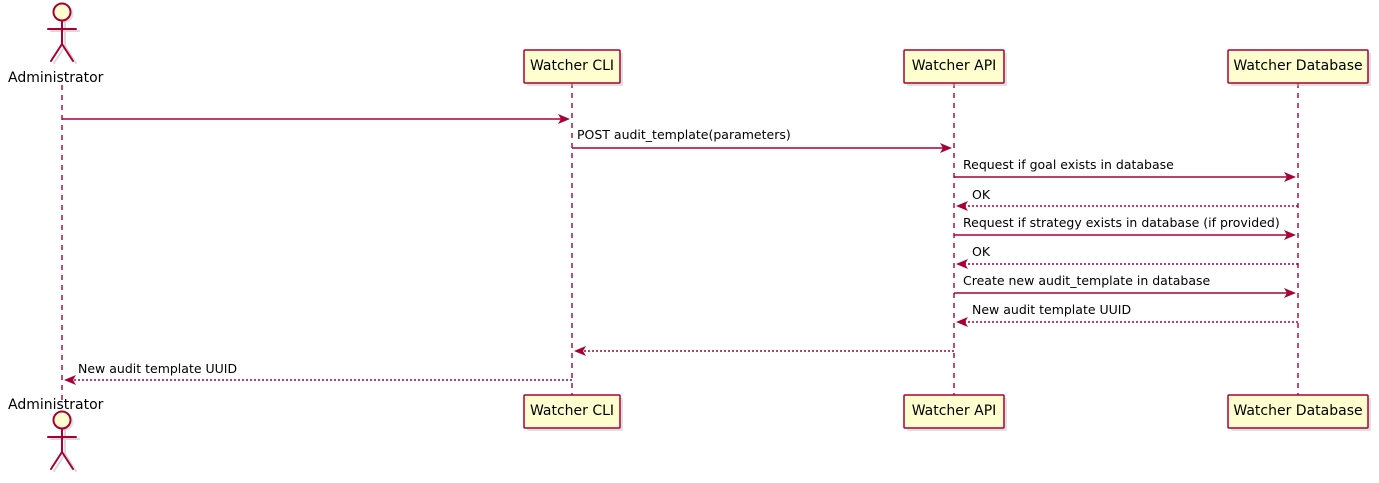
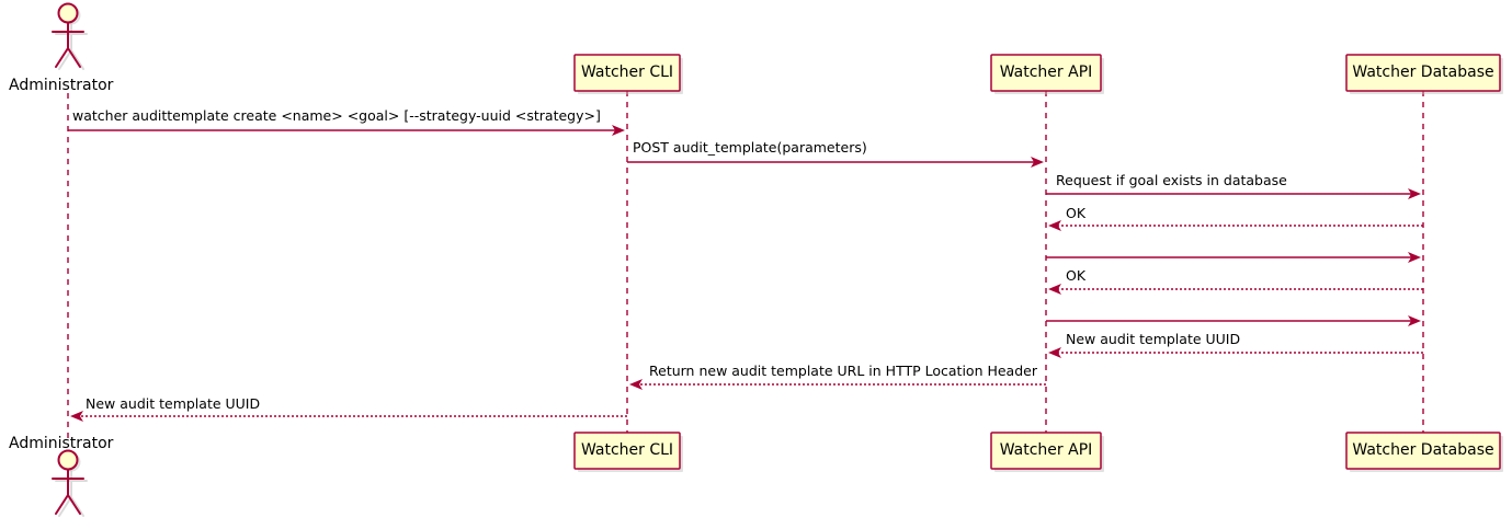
  Watcher CLI
  Watcher API
  Watcher Database
  Watcher CLI
  Watcher API
  Watcher Database
  Administrator
  Administrator
+ watcher audittemplate create <name> <goal> [--strategy-uuid <strategy>]
  POST audit_template(parameters)
  Request if goal exists in database
  OK
- Request if strategy exists in database (if provided)
  OK
- Create new audit_template in database
  New audit template UUID
+ Return new audit template URL in HTTP Location Header
  New audit template UUID
